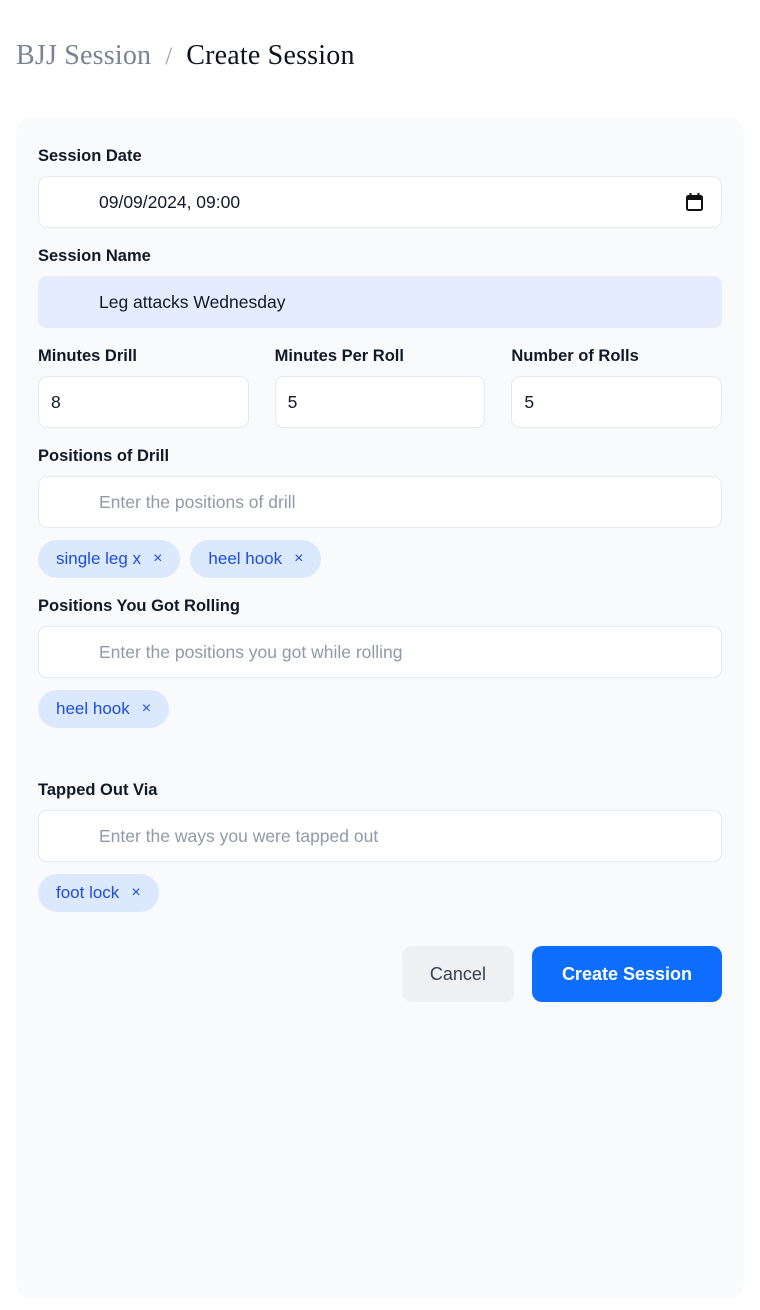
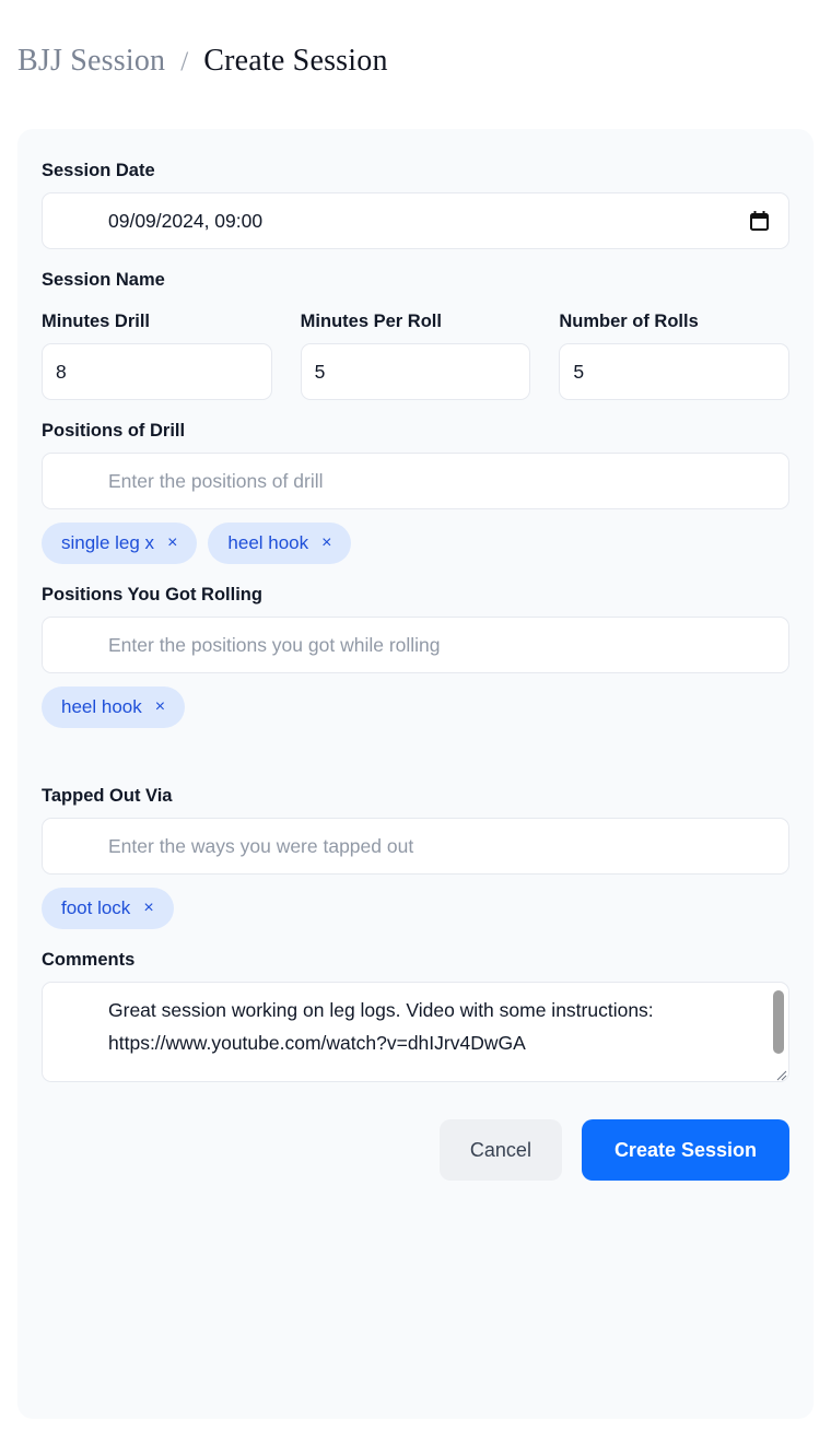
  BJJ Session
  /
  Create Session
  Session Date
  09/09/2024, 09:00
  Session Name
- Leg attacks Wednesday
  Minutes Drill
  8
  Minutes Per Roll
  5
  Number of Rolls
  5
  Positions of Drill
  Enter the positions of drill
  single leg x
  ×
  heel hook
  ×
  Positions You Got Rolling
  Enter the positions you got while rolling
  heel hook
  ×
  Tapped Out Via
  Enter the ways you were tapped out
  foot lock
  ×
+ Comments
+ Great session working on leg logs. Video with some instructions: https://www.youtube.com/watch?v=dhIJrv4DwGA
  Cancel
  Create Session
